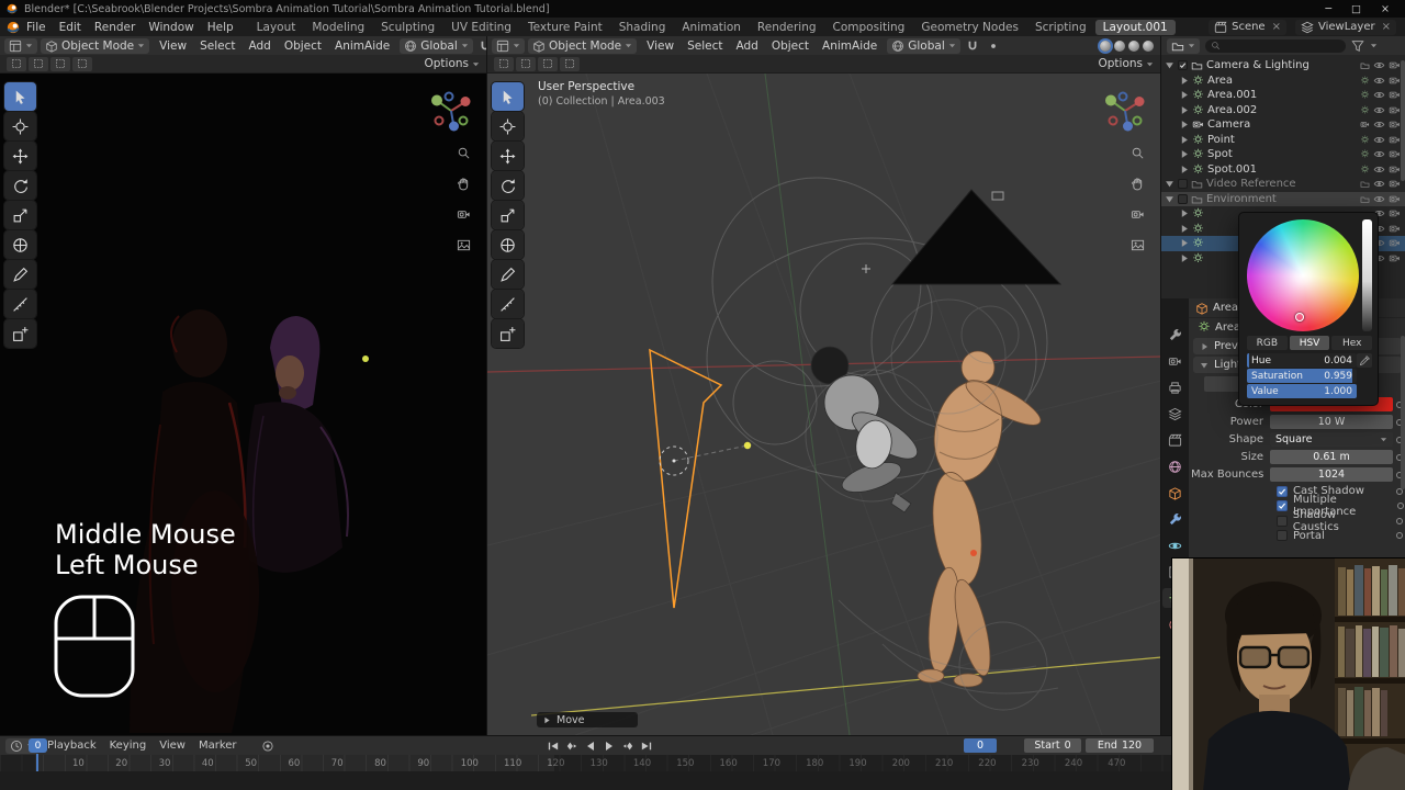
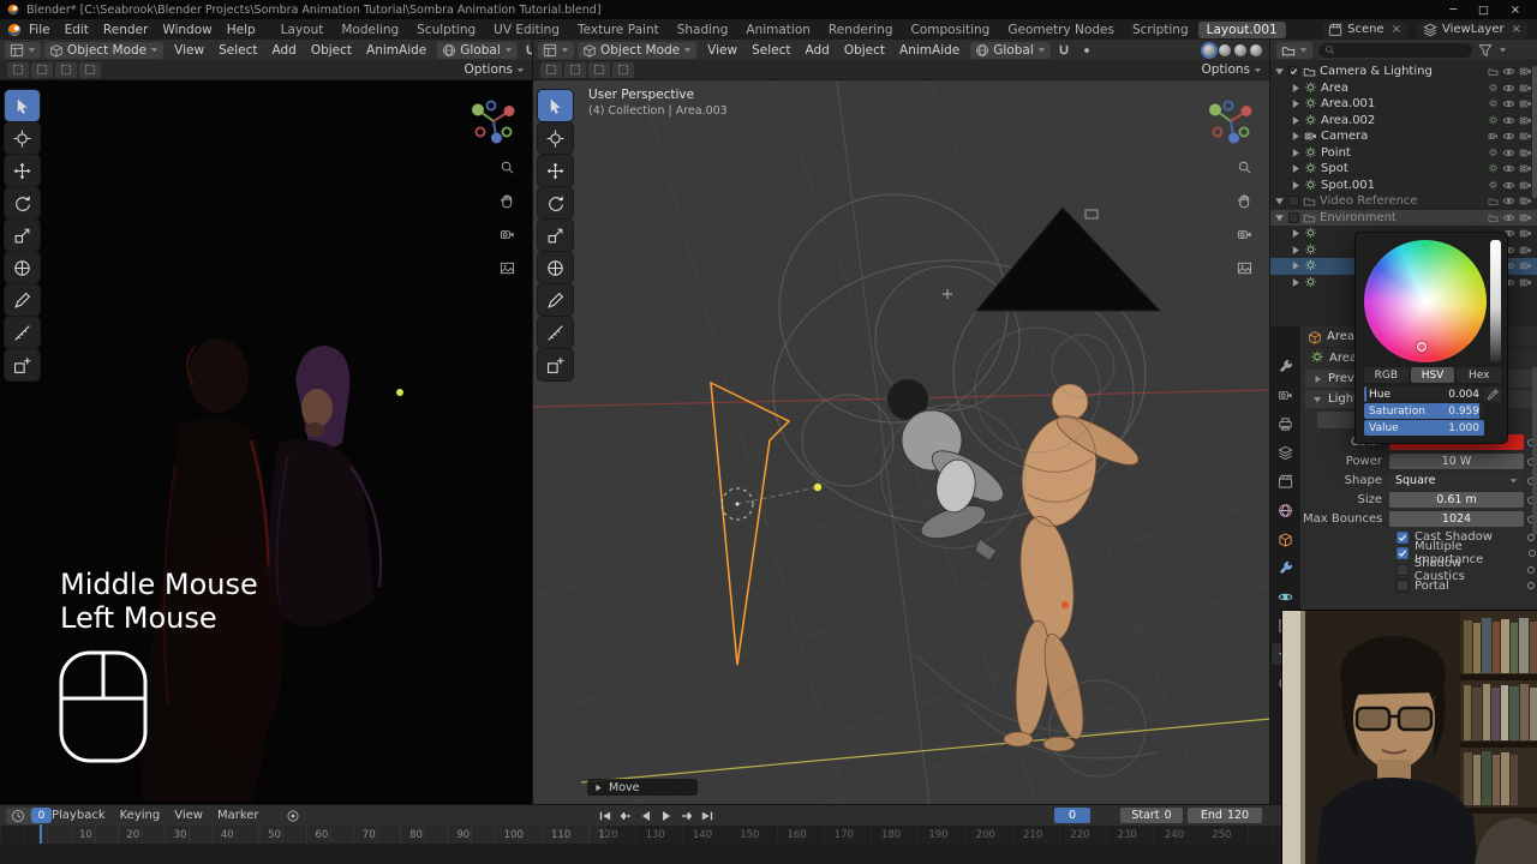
  Blender* [C:\Seabrook\Blender Projects\Sombra Animation Tutorial\Sombra Animation Tutorial.blend]
  ─
  □
  ×
  File
  Edit
  Render
  Window
  Help
  Layout
  Modeling
  Sculpting
  UV Editing
  Texture Paint
  Shading
  Animation
  Rendering
  Compositing
  Geometry Nodes
  Scripting
  Layout.001
  Scene
  ×
  ViewLayer
  ×
  Object Mode
  View
  Select
  Add
  Object
  AnimAide
  Global
  Options
  Middle Mouse
  Left Mouse
  Object Mode
  View
  Select
  Add
  Object
  AnimAide
  Global
  Options
  User Perspective
- (0) Collection | Area.003
+ (4) Collection | Area.003
  Move
  Camera & Lighting
  Area
  Area.001
  Area.002
  Camera
  Point
  Spot
  Spot.001
  Video Reference
  Environment
  Ligh
  Power
  10 W
  Shape
  Square
  Size
  0.61 m
  Max Bounces
  1024
  Cast Shadow
  Multiple Importance
  Shadow Caustics
  Portal
  RGB
  HSV
  Hex
  Hue
  0.004
  Saturation
  0.959
  Value
  1.000
  Playback
  Keying
  View
  Marker
  10
  20
  30
  40
  50
  60
  70
  80
  90
  100
  110
  120
  130
  140
  150
  160
  170
  180
  190
  200
  210
  220
  230
  240
- 470
+ 250
  0
  0
  Start
  0
  End
  120
